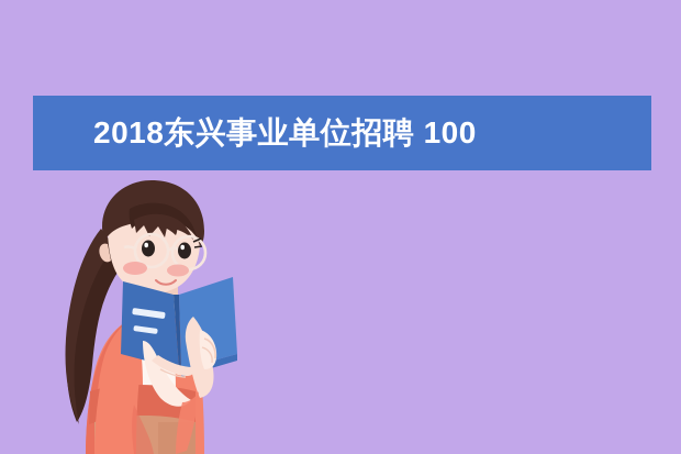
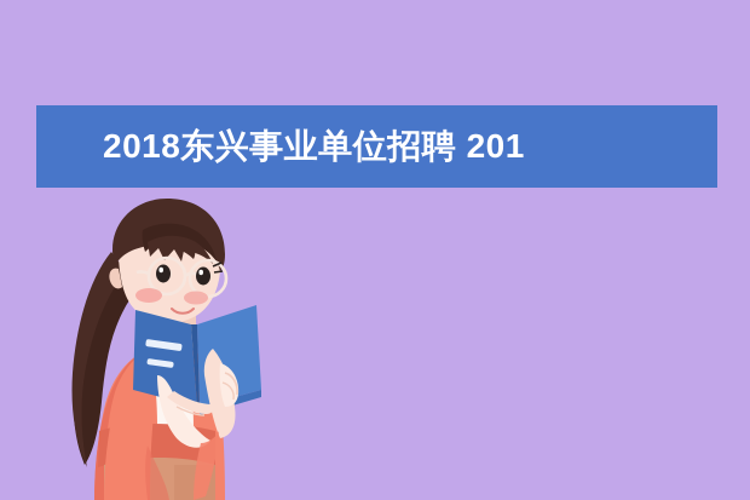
- 2018东兴事业单位招聘 100
+ 2018东兴事业单位招聘 201
